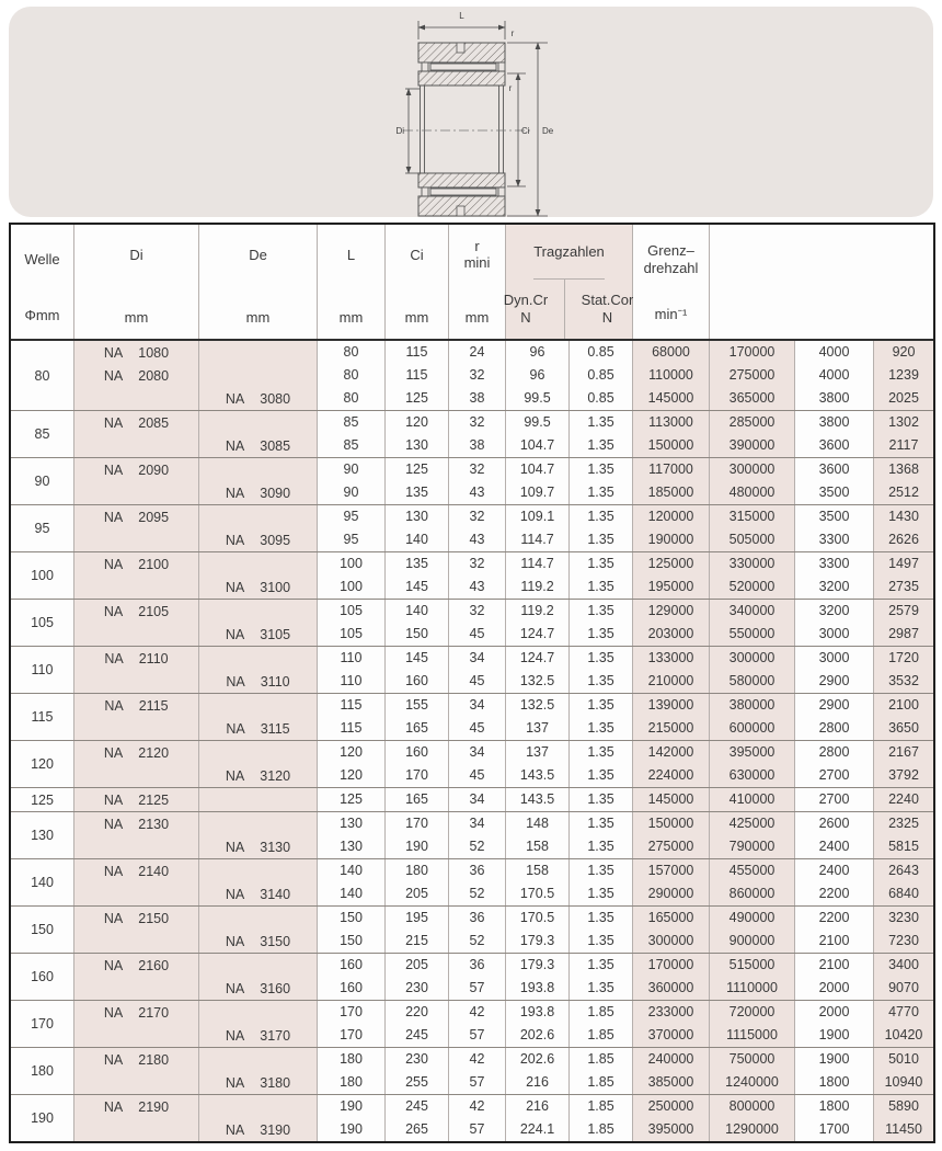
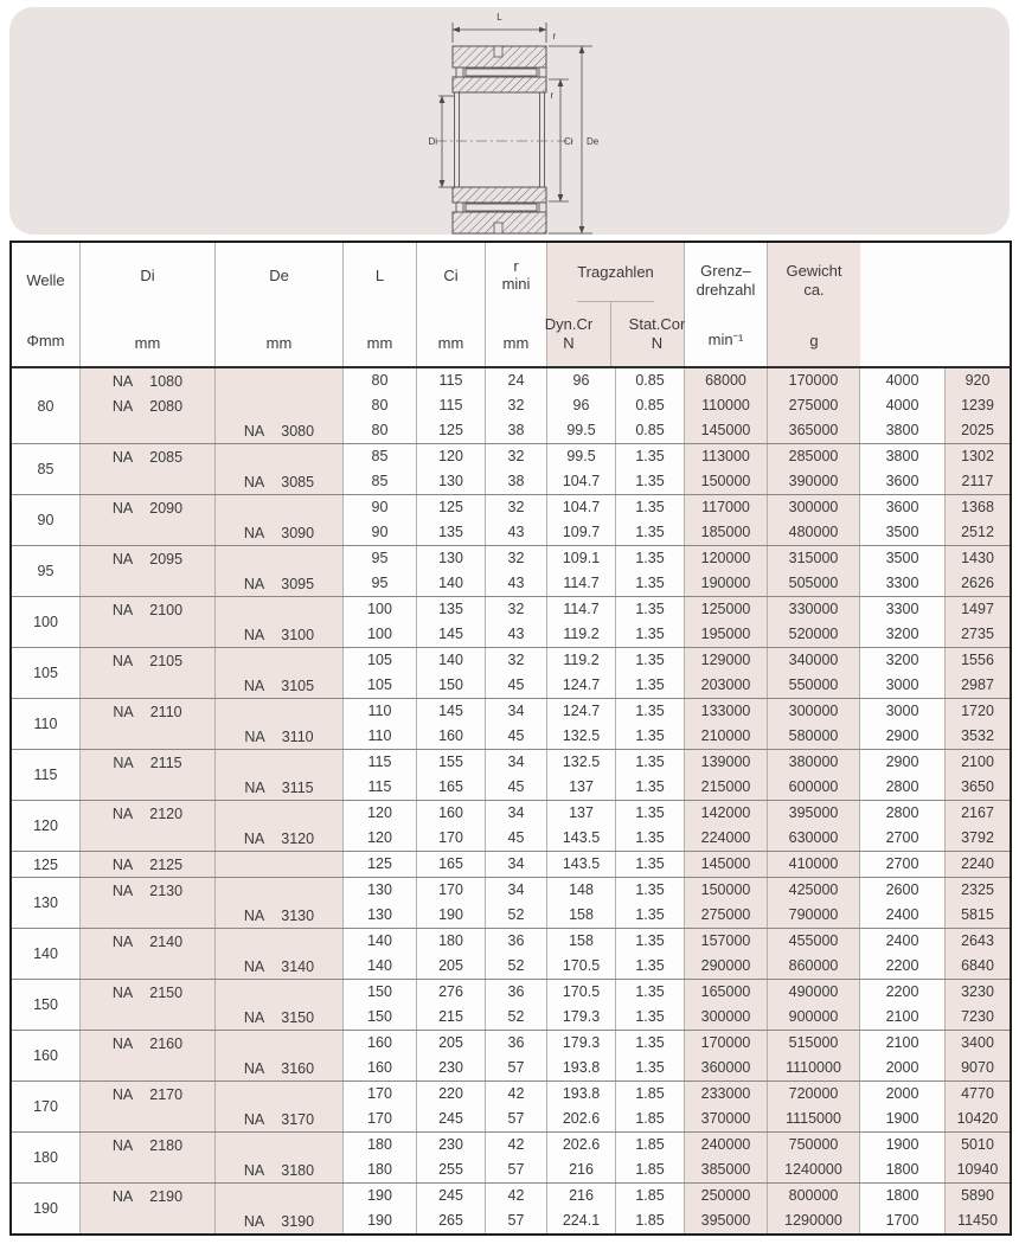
  L
  r
  De
  Ci
  r
  Di
  Welle
  Φmm
  Di
  mm
  De
  mm
  L
  mm
  Ci
  mm
  r
  mini
  mm
  Tragzahlen
  Dyn.Cr
  N
  Stat.Cor
  N
  Grenz–
  drehzahl
  min⁻¹
+ Gewicht
+ ca.
+ g
  80
  NA
  1080
  80
  115
  24
  96
  0.85
  68000
  170000
  4000
  920
  NA
  2080
  80
  115
  32
  96
  0.85
  110000
  275000
  4000
  1239
  NA
  3080
  80
  125
  38
  99.5
  0.85
  145000
  365000
  3800
  2025
  85
  NA
  2085
  85
  120
  32
  99.5
  1.35
  113000
  285000
  3800
  1302
  NA
  3085
  85
  130
  38
  104.7
  1.35
  150000
  390000
  3600
  2117
  90
  NA
  2090
  90
  125
  32
  104.7
  1.35
  117000
  300000
  3600
  1368
  NA
  3090
  90
  135
  43
  109.7
  1.35
  185000
  480000
  3500
  2512
  95
  NA
  2095
  95
  130
  32
  109.1
  1.35
  120000
  315000
  3500
  1430
  NA
  3095
  95
  140
  43
  114.7
  1.35
  190000
  505000
  3300
  2626
  100
  NA
  2100
  100
  135
  32
  114.7
  1.35
  125000
  330000
  3300
  1497
  NA
  3100
  100
  145
  43
  119.2
  1.35
  195000
  520000
  3200
  2735
  105
  NA
  2105
  105
  140
  32
  119.2
  1.35
  129000
  340000
  3200
- 2579
+ 1556
  NA
  3105
  105
  150
  45
  124.7
  1.35
  203000
  550000
  3000
  2987
  110
  NA
  2110
  110
  145
  34
  124.7
  1.35
  133000
  300000
  3000
  1720
  NA
  3110
  110
  160
  45
  132.5
  1.35
  210000
  580000
  2900
  3532
  115
  NA
  2115
  115
  155
  34
  132.5
  1.35
  139000
  380000
  2900
  2100
  NA
  3115
  115
  165
  45
  137
  1.35
  215000
  600000
  2800
  3650
  120
  NA
  2120
  120
  160
  34
  137
  1.35
  142000
  395000
  2800
  2167
  NA
  3120
  120
  170
  45
  143.5
  1.35
  224000
  630000
  2700
  3792
  125
  NA
  2125
  125
  165
  34
  143.5
  1.35
  145000
  410000
  2700
  2240
  130
  NA
  2130
  130
  170
  34
  148
  1.35
  150000
  425000
  2600
  2325
  NA
  3130
  130
  190
  52
  158
  1.35
  275000
  790000
  2400
  5815
  140
  NA
  2140
  140
  180
  36
  158
  1.35
  157000
  455000
  2400
  2643
  NA
  3140
  140
  205
  52
  170.5
  1.35
  290000
  860000
  2200
  6840
  150
  NA
  2150
  150
- 195
+ 276
  36
  170.5
  1.35
  165000
  490000
  2200
  3230
  NA
  3150
  150
  215
  52
  179.3
  1.35
  300000
  900000
  2100
  7230
  160
  NA
  2160
  160
  205
  36
  179.3
  1.35
  170000
  515000
  2100
  3400
  NA
  3160
  160
  230
  57
  193.8
  1.35
  360000
  1110000
  2000
  9070
  170
  NA
  2170
  170
  220
  42
  193.8
  1.85
  233000
  720000
  2000
  4770
  NA
  3170
  170
  245
  57
  202.6
  1.85
  370000
  1115000
  1900
  10420
  180
  NA
  2180
  180
  230
  42
  202.6
  1.85
  240000
  750000
  1900
  5010
  NA
  3180
  180
  255
  57
  216
  1.85
  385000
  1240000
  1800
  10940
  190
  NA
  2190
  190
  245
  42
  216
  1.85
  250000
  800000
  1800
  5890
  NA
  3190
  190
  265
  57
  224.1
  1.85
  395000
  1290000
  1700
  11450
